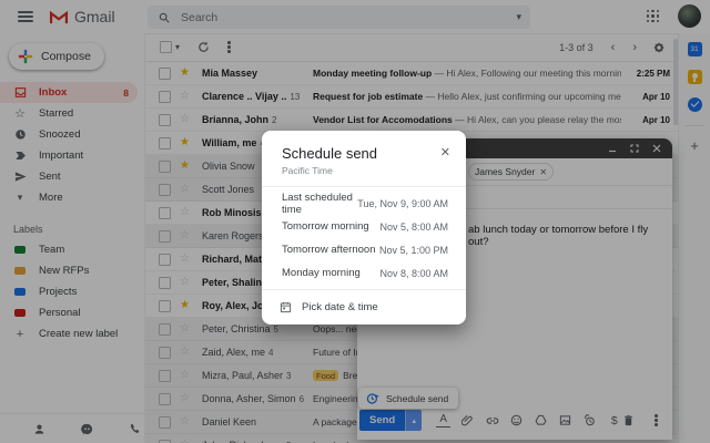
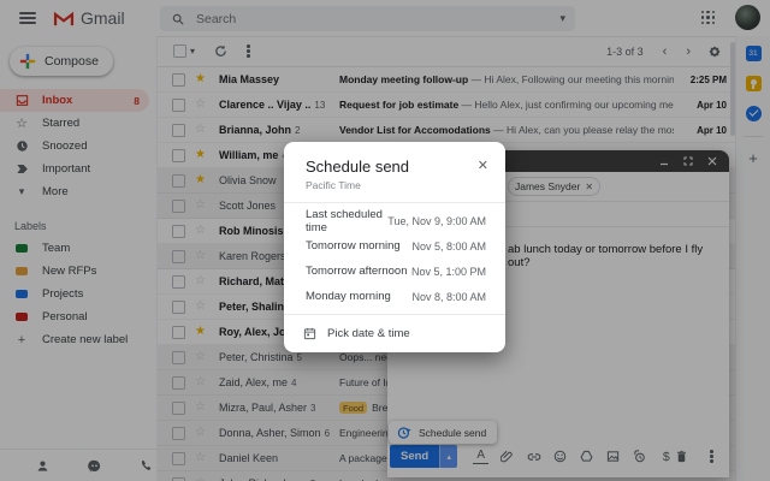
  Gmail
  Search
  ▾
  Compose
  Inbox
  8
  ☆
  Starred
  Snoozed
  Important
- Sent
  ▾
  More
  Labels
  Team
  New RFPs
  Projects
  Personal
  +
  Create new label
  ▾
  1-3 of 3
  ‹
  ›
  ★
  Mia Massey
  Monday meeting follow-up
  — Hi Alex, Following our meeting this mornin
  2:25 PM
  Clarence .. Vijay .. 13
  Request for job estimate
  — Hello Alex, just confirming our upcoming me
  Apr 10
  Brianna, John 2
  Vendor List for Accomodations
  Apr 10
  ★
  William, me
  ★
  Olivia Snow
  Scott Jones
  Rob Minosis
  Karen Roger
  Peter, Shalin
  ★
  Peter, Christina 5
  Oops... ne
  Zaid, Alex, me 4
  Future of I
  Mizra, Paul, Asher 3
  Food
  Bre
  Donna, Asher, Simon 6
  Engineerin
  Daniel Keen
  A package
  +
  James Snyder
  ✕
  ab lunch today or tomorrow before I fly out?
  Send
  A
  $
  Schedule send
  Schedule send
  ✕
  Pacific Time
  Last scheduled time
  Tue, Nov 9, 9:00 AM
  Tomorrow morning
  Nov 5, 8:00 AM
  Tomorrow afternoon
  Nov 5, 1:00 PM
  Monday morning
  Nov 8, 8:00 AM
  Pick date & time
